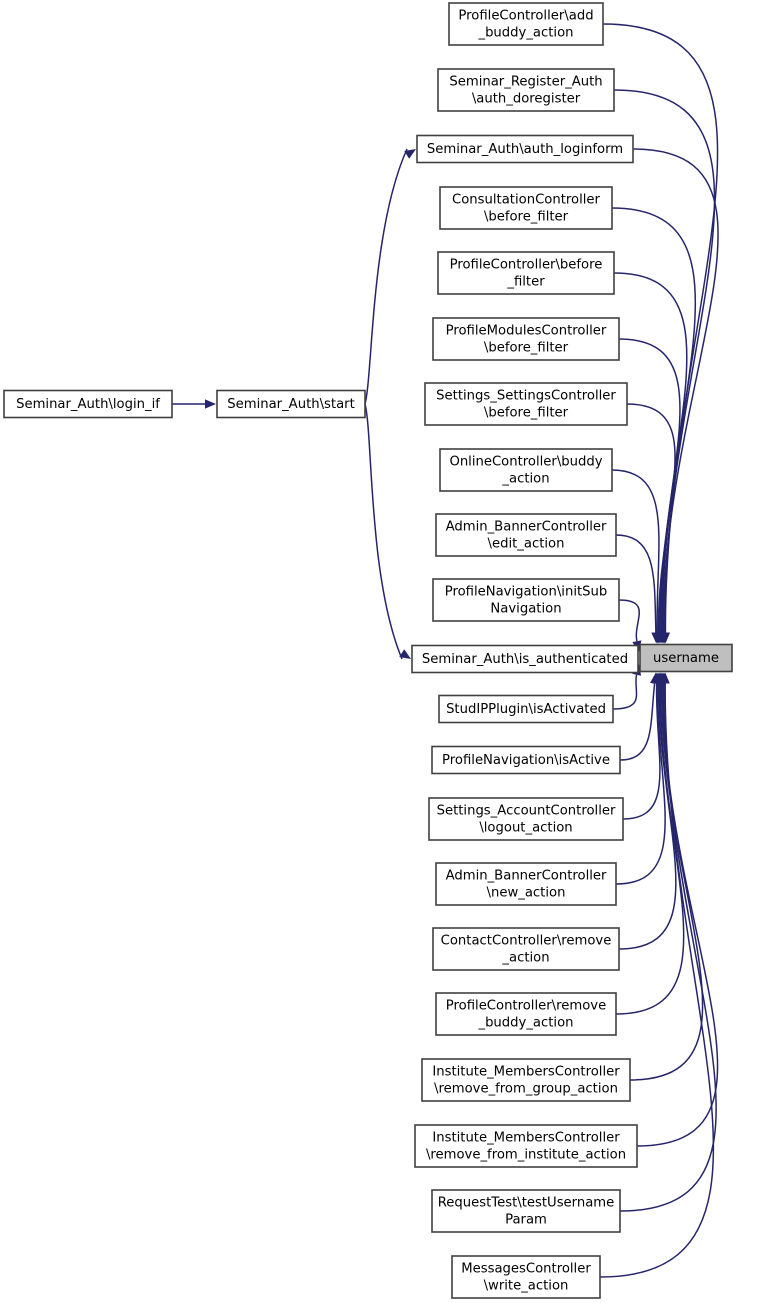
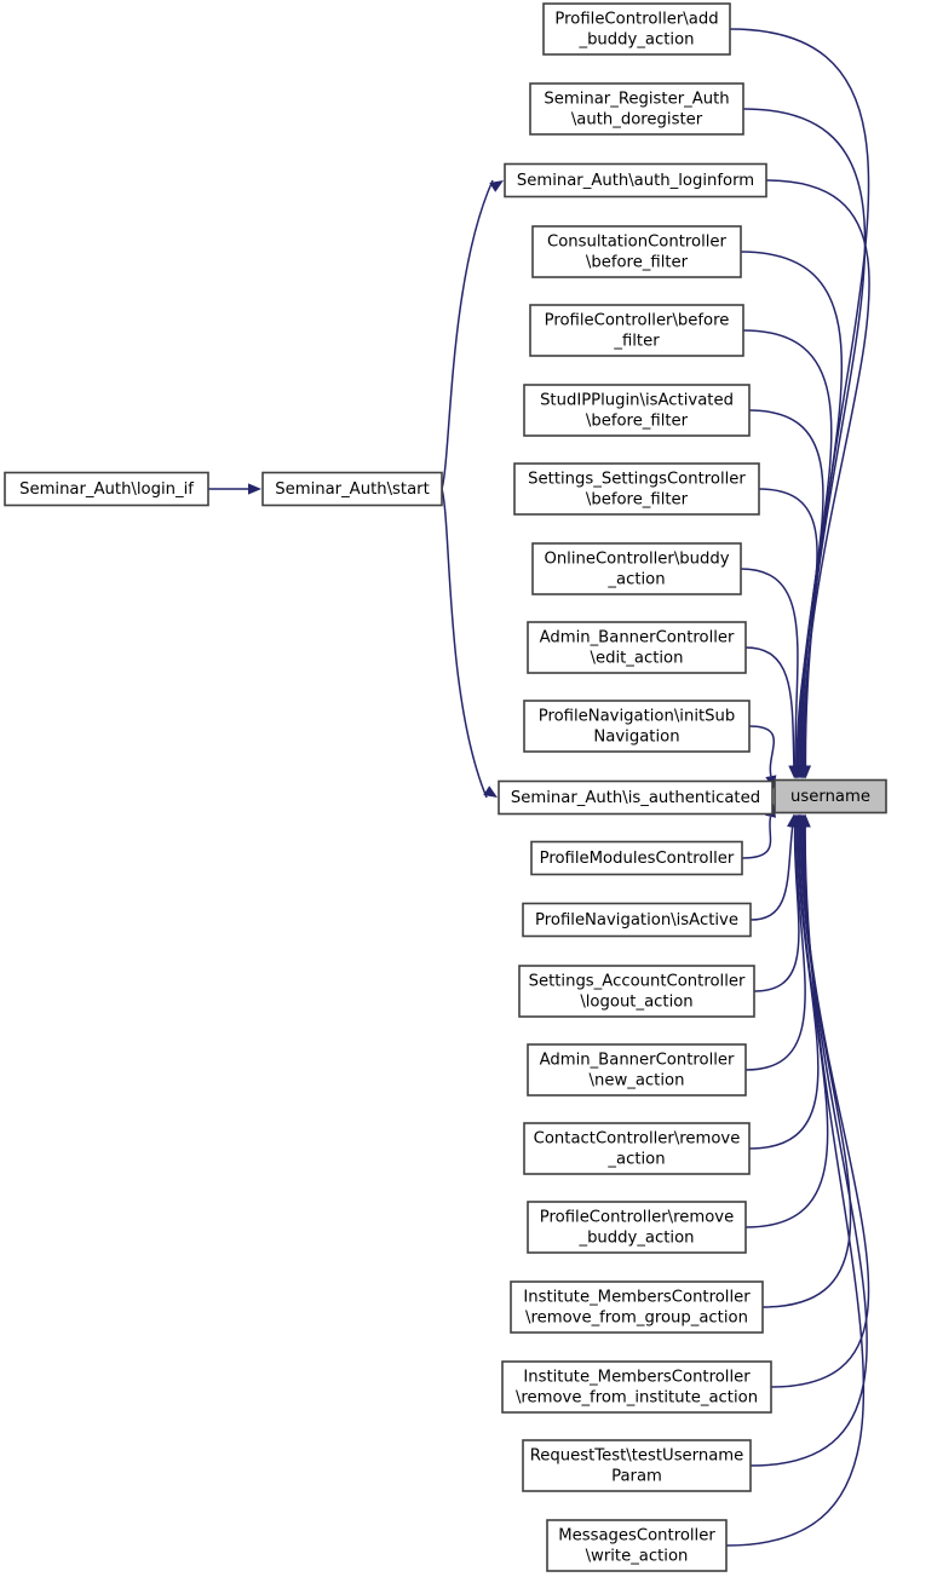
  Seminar_Auth\login_if
  Seminar_Auth\start
  ProfileController\add
  _buddy_action
  Seminar_Register_Auth
  \auth_doregister
  Seminar_Auth\auth_loginform
  ConsultationController
  \before_filter
  ProfileController\before
  _filter
- ProfileModulesController
+ StudIPPlugin\isActivated
  \before_filter
  Settings_SettingsController
  \before_filter
  OnlineController\buddy
  _action
  Admin_BannerController
  \edit_action
  ProfileNavigation\initSub
  Navigation
  Seminar_Auth\is_authenticated
- StudIPPlugin\isActivated
+ ProfileModulesController
  ProfileNavigation\isActive
  Settings_AccountController
  \logout_action
  Admin_BannerController
  \new_action
  ContactController\remove
  _action
  ProfileController\remove
  _buddy_action
  Institute_MembersController
  \remove_from_group_action
  Institute_MembersController
  \remove_from_institute_action
  RequestTest\testUsername
  Param
  MessagesController
  \write_action
  username
